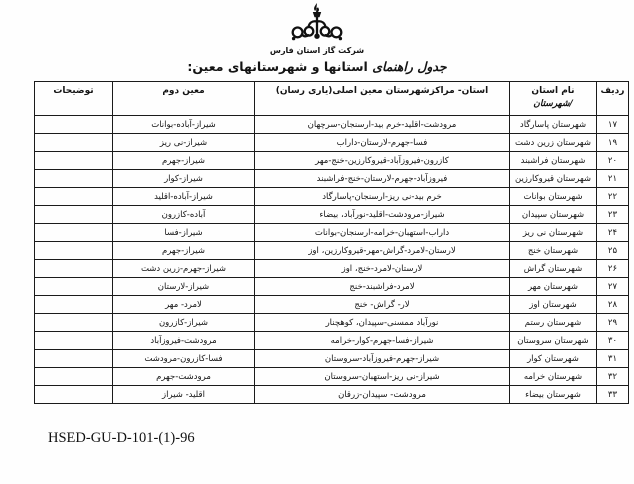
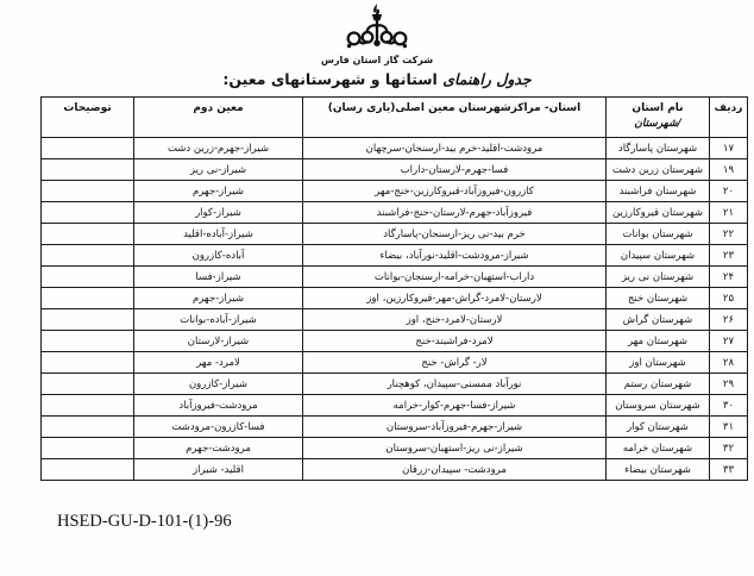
  شرکت گاز استان فارس
  جدول راهنمای استانها و شهرستانهای معین:
  ردیف	نام استان /شهرستان	استان- مراکزشهرستان معین اصلی(یاری رسان)	معین دوم	توضیحات
- ۱۷	شهرستان پاسارگاد	مرودشت-اقلید-خرم بید-ارسنجان-سرچهان	شیراز-آباده-بوانات
+ ۱۷	شهرستان پاسارگاد	مرودشت-اقلید-خرم بید-ارسنجان-سرچهان	شیراز-جهرم-زرین دشت
  ۱۹	شهرستان زرین دشت	فسا-جهرم-لارستان-داراب	شیراز-نی ریز
  ۲۰	شهرستان فراشبند	کازرون-فیروزآباد-قیروکارزین-خنج-مهر	شیراز-جهرم
  ۲۱	شهرستان قیروکارزین	فیروزآباد-جهرم-لارستان-خنج-فراشبند	شیراز-کوار
  ۲۲	شهرستان بوانات	خرم بید-نی ریز-ارسنجان-پاسارگاد	شیراز-آباده-اقلید
  ۲۳	شهرستان سپیدان	شیراز-مرودشت-اقلید-نورآباد، بیضاء	آباده-کازرون
  ۲۴	شهرستان نی ریز	داراب-استهبان-خرامه-ارسنجان-بوانات	شیراز-فسا
  ۲۵	شهرستان خنج	لارستان-لامرد-گراش-مهر-قیروکارزین، اوز	شیراز-جهرم
- ۲۶	شهرستان گراش	لارستان-لامرد-خنج، اوز	شیراز-جهرم-زرین دشت
+ ۲۶	شهرستان گراش	لارستان-لامرد-خنج، اوز	شیراز-آباده-بوانات
  ۲۷	شهرستان مهر	لامرد-فراشبند-خنج	شیراز-لارستان
  ۲۸	شهرستان اوز	لار- گراش- خنج	لامرد- مهر
  ۲۹	شهرستان رستم	نورآباد ممسنی-سپیدان، کوهچنار	شیراز-کازرون
  ۳۰	شهرستان سروستان	شیراز-فسا-جهرم-کوار-خرامه	مرودشت-فیروزآباد
  ۳۱	شهرستان کوار	شیراز-جهرم-فیروزآباد-سروستان	فسا-کازرون-مرودشت
  ۳۲	شهرستان خرامه	شیراز-نی ریز-استهبان-سروستان	مرودشت-جهرم
  ۳۳	شهرستان بیضاء	مرودشت- سپیدان-زرقان	اقلید- شیراز
  HSED-GU-D-101-(1)-96
